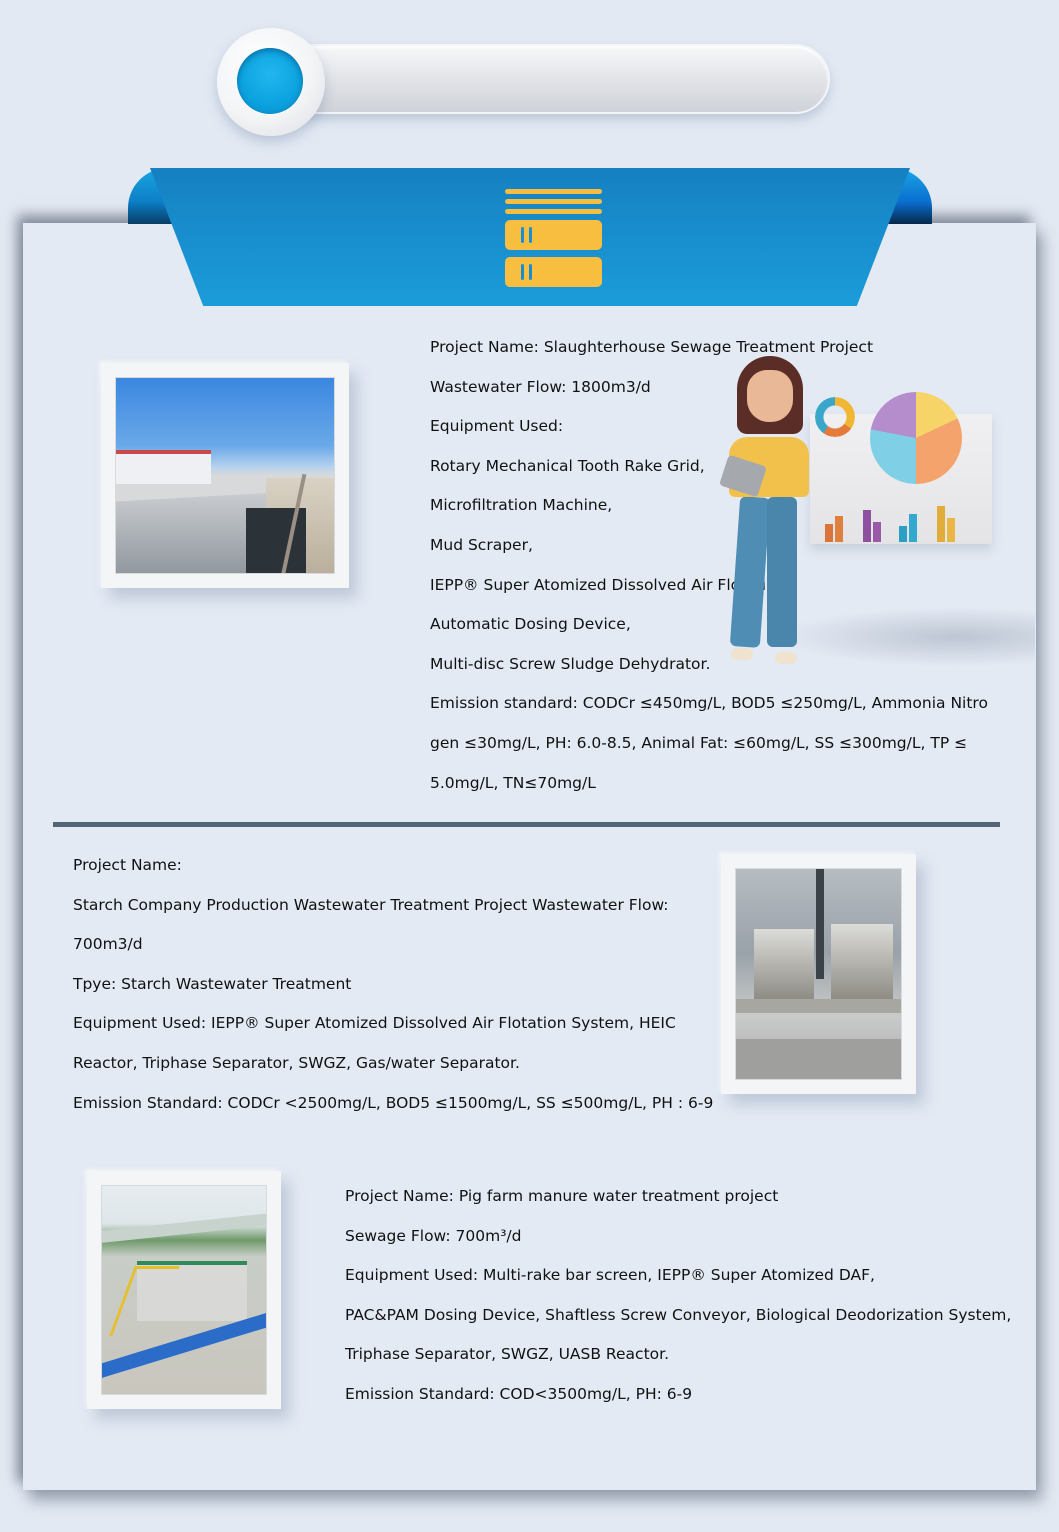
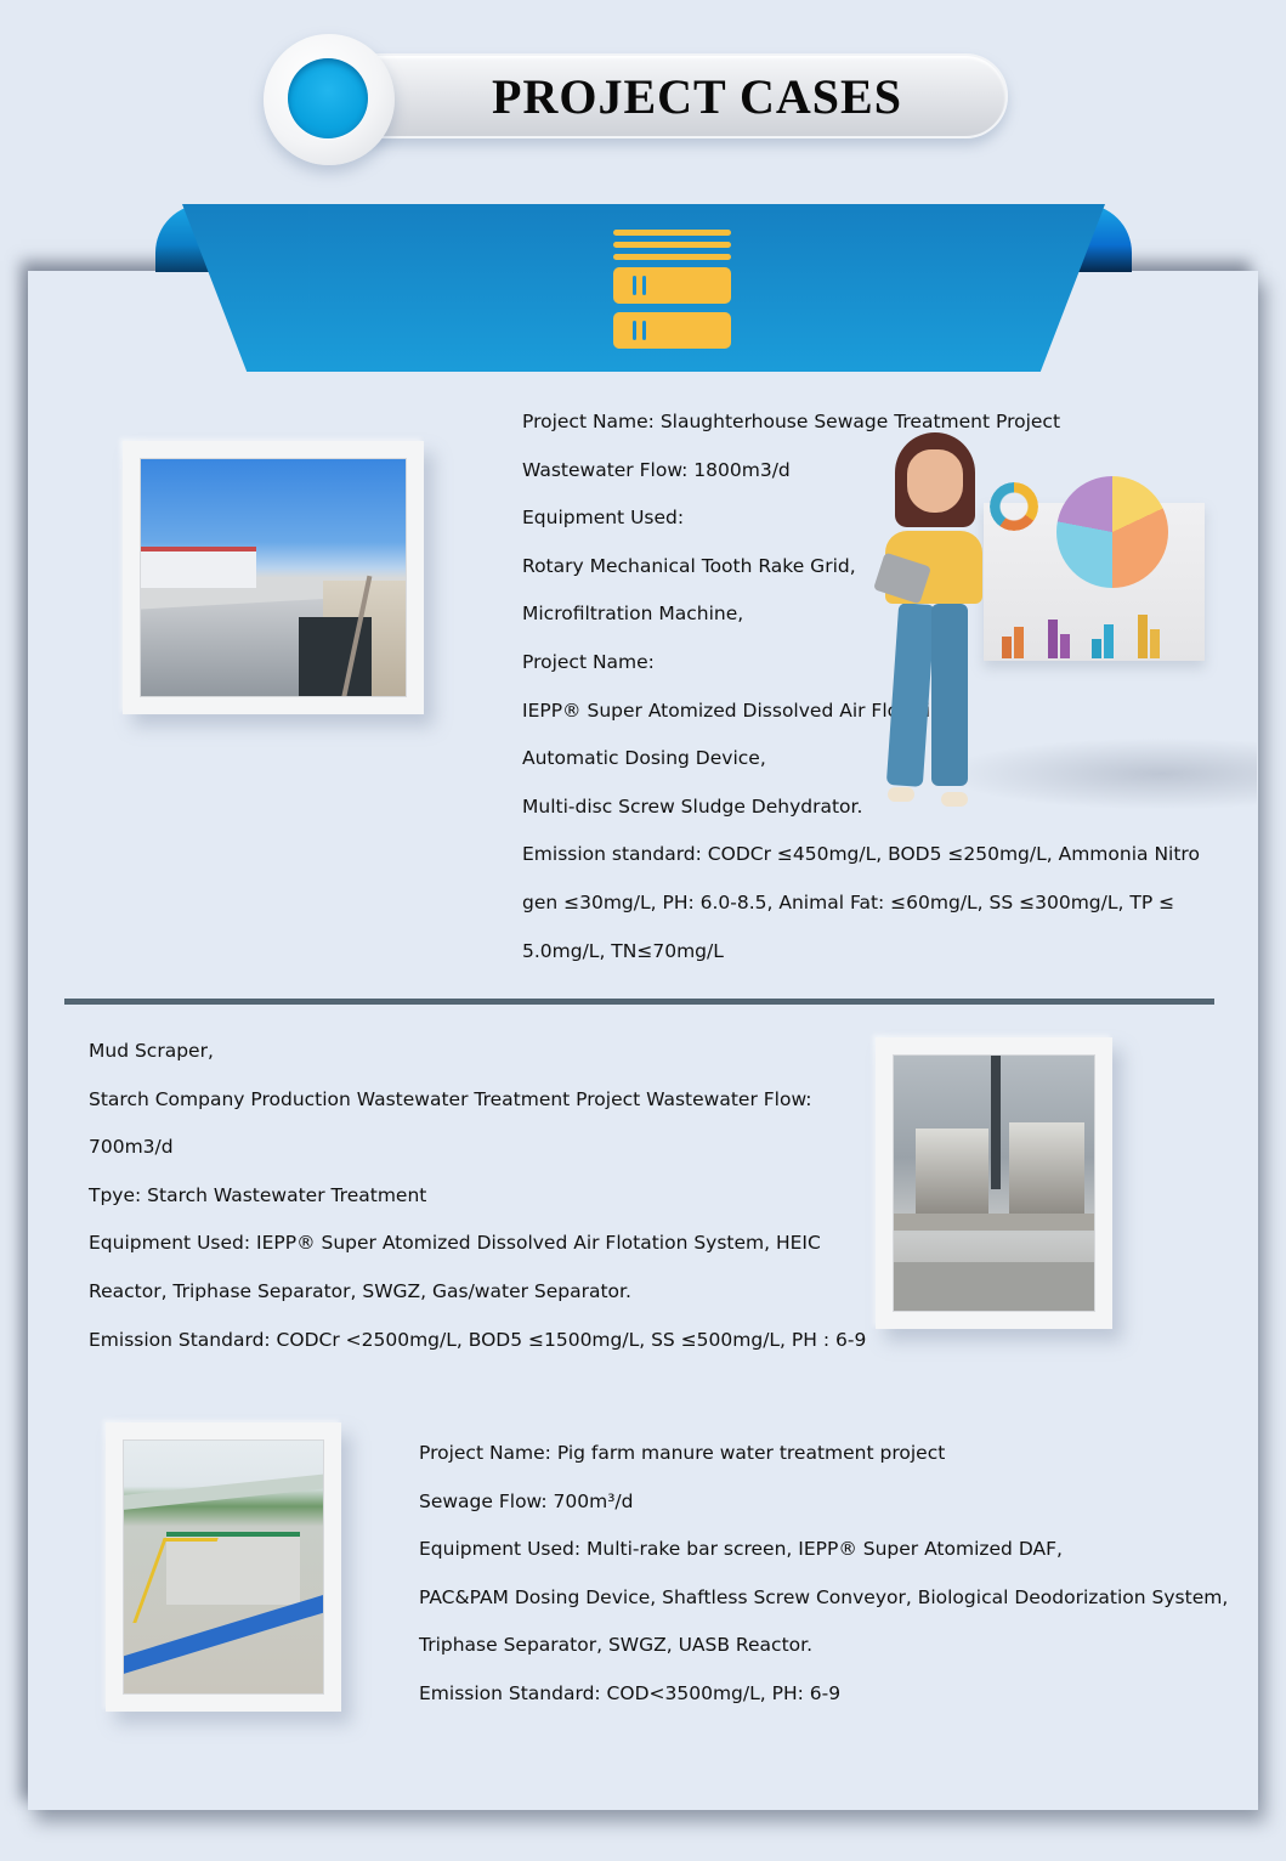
+ PROJECT CASES
  Project Name: Slaughterhouse Sewage Treatment Project
  Wastewater Flow: 1800m3/d
  Equipment Used:
  Rotary Mechanical Tooth Rake Grid,
  Microfiltration Machine,
- Mud Scraper,
+ Project Name:
  IEPP® Super Atomized Dissolved Air Fl
  Automatic Dosing Device,
  Multi-disc Screw Sludge Dehydrator.
  Emission standard: CODCr ≤450mg/L, BOD5 ≤250mg/L, Ammonia Nitro
  gen ≤30mg/L, PH: 6.0-8.5, Animal Fat: ≤60mg/L, SS ≤300mg/L, TP ≤
  5.0mg/L, TN≤70mg/L
- Project Name:
+ Mud Scraper,
  Starch Company Production Wastewater Treatment Project Wastewater Flow:
  700m3/d
  Tpye: Starch Wastewater Treatment
  Equipment Used: IEPP® Super Atomized Dissolved Air Flotation System, HEIC
  Reactor, Triphase Separator, SWGZ, Gas/water Separator.
  Emission Standard: CODCr <2500mg/L, BOD5 ≤1500mg/L, SS ≤500mg/L, PH : 6-9
  Project Name: Pig farm manure water treatment project
  Sewage Flow: 700m³/d
  Equipment Used: Multi-rake bar screen, IEPP® Super Atomized DAF,
  PAC&PAM Dosing Device, Shaftless Screw Conveyor, Biological Deodorization System,
  Triphase Separator, SWGZ, UASB Reactor.
  Emission Standard: COD<3500mg/L, PH: 6-9
